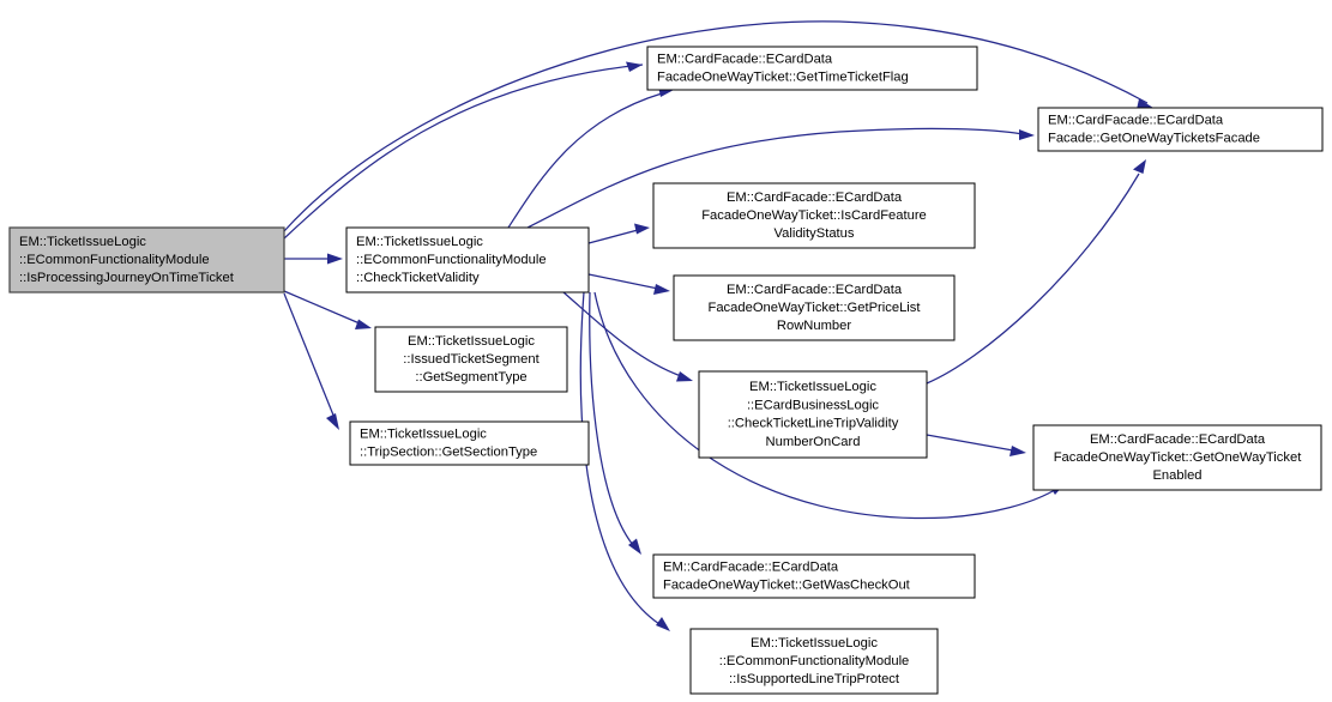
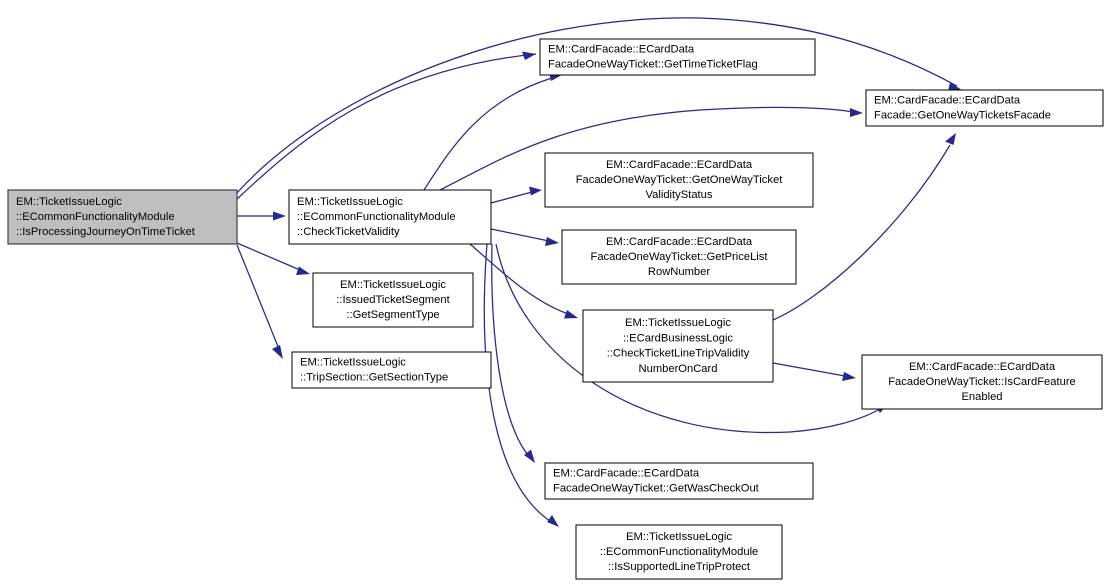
  EM::TicketIssueLogic
  ::ECommonFunctionalityModule
  ::IsProcessingJourneyOnTimeTicket
  EM::TicketIssueLogic
  ::ECommonFunctionalityModule
  ::CheckTicketValidity
  EM::CardFacade::ECardData
  FacadeOneWayTicket::GetTimeTicketFlag
  EM::CardFacade::ECardData
  Facade::GetOneWayTicketsFacade
  EM::CardFacade::ECardData
- FacadeOneWayTicket::IsCardFeature
+ FacadeOneWayTicket::GetOneWayTicket
  ValidityStatus
  EM::CardFacade::ECardData
  FacadeOneWayTicket::GetPriceList
  RowNumber
  EM::TicketIssueLogic
  ::ECardBusinessLogic
  ::CheckTicketLineTripValidity
  NumberOnCard
  EM::CardFacade::ECardData
- FacadeOneWayTicket::GetOneWayTicket
+ FacadeOneWayTicket::IsCardFeature
  Enabled
  EM::TicketIssueLogic
  ::IssuedTicketSegment
  ::GetSegmentType
  EM::TicketIssueLogic
  ::TripSection::GetSectionType
  EM::CardFacade::ECardData
  FacadeOneWayTicket::GetWasCheckOut
  EM::TicketIssueLogic
  ::ECommonFunctionalityModule
  ::IsSupportedLineTripProtect
